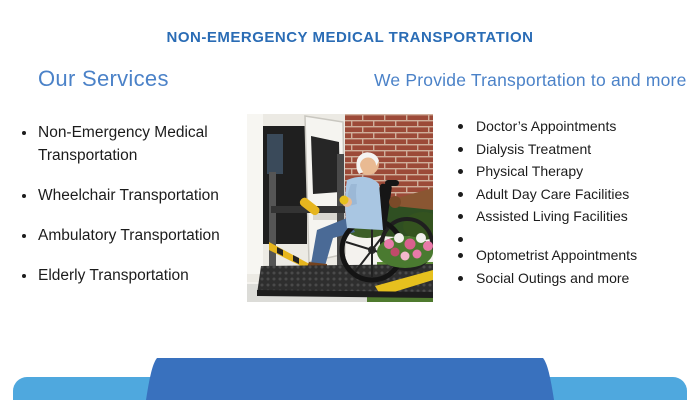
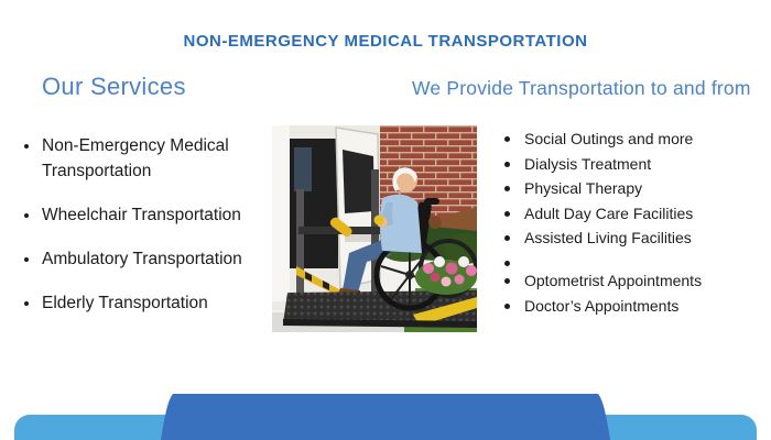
  NON-EMERGENCY MEDICAL TRANSPORTATION
  Our Services
- We Provide Transportation to and more
+ We Provide Transportation to and from
  Non-Emergency Medical Transportation
  Wheelchair Transportation
  Ambulatory Transportation
  Elderly Transportation
- Doctor’s Appointments
+ Social Outings and more
  Dialysis Treatment
  Physical Therapy
  Adult Day Care Facilities
  Assisted Living Facilities
  Optometrist Appointments
- Social Outings and more
+ Doctor’s Appointments
